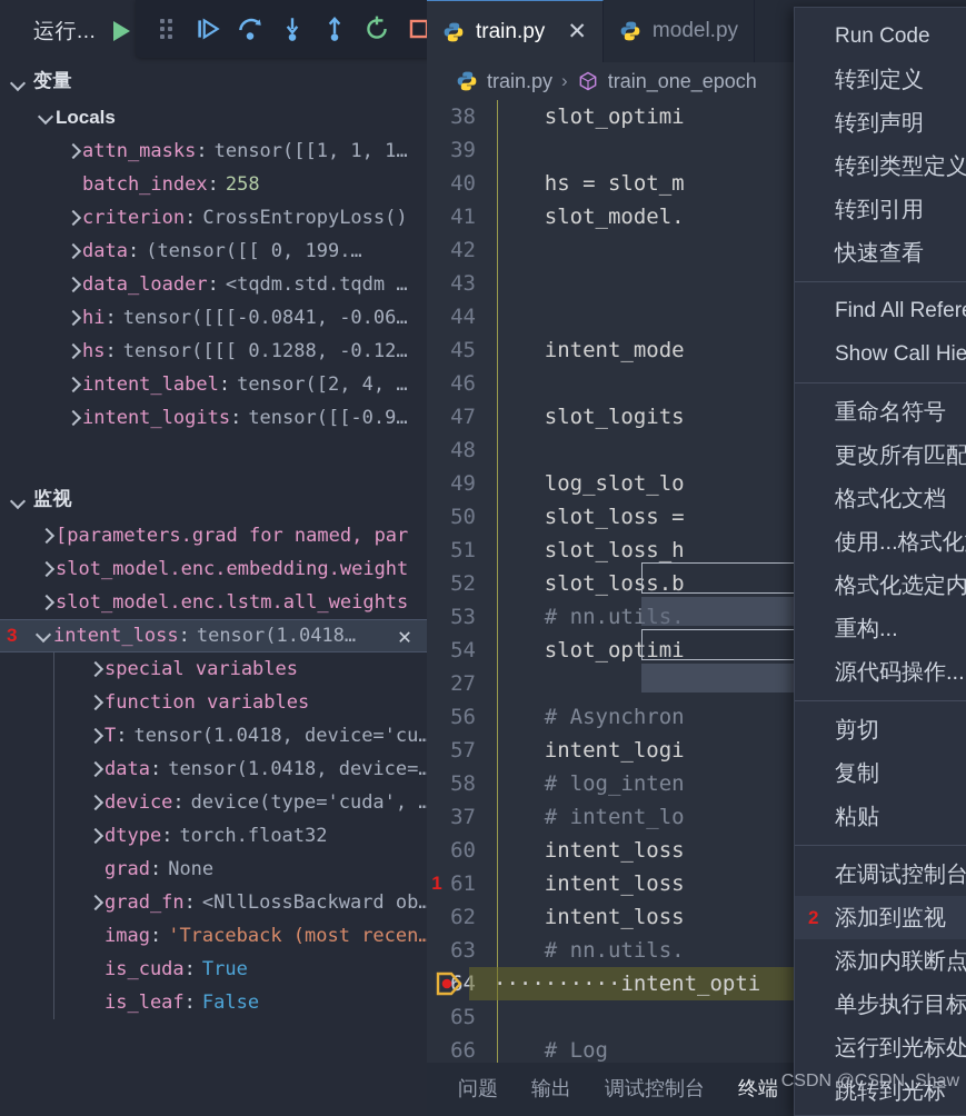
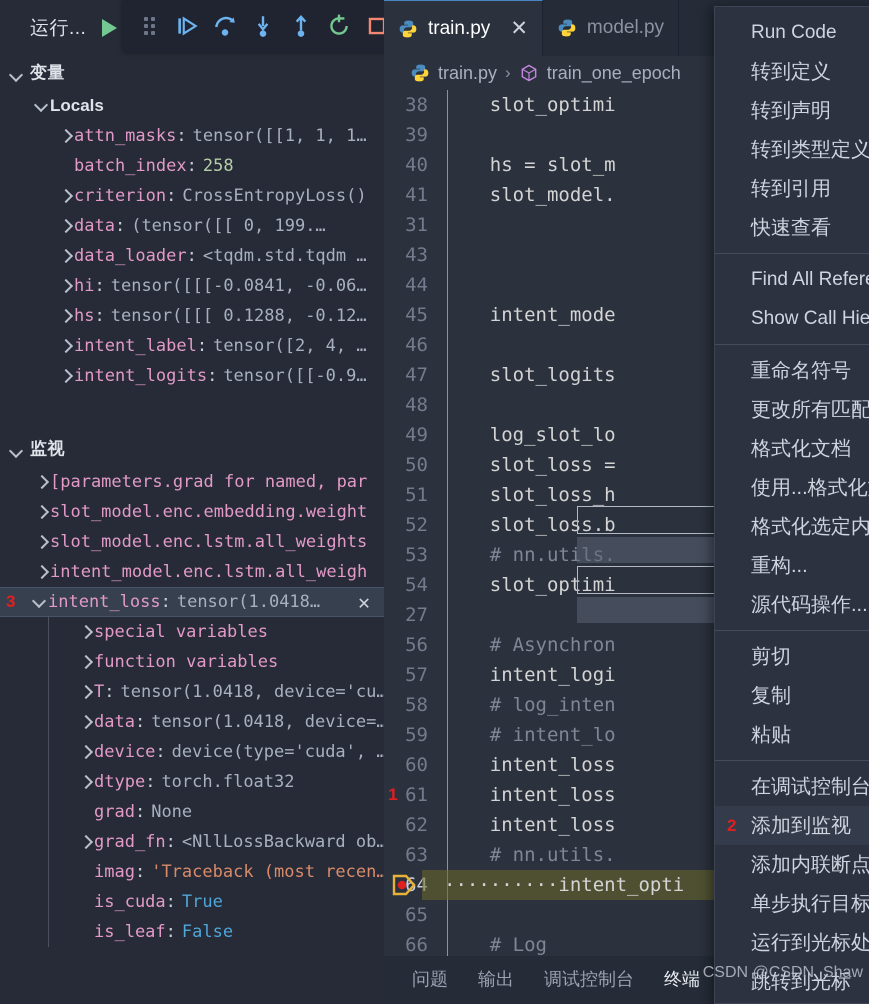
  运行...
  变量
  Locals
  attn_masks
  :
  tensor([[1, 1, 1…
  batch_index
  :
  258
  criterion
  :
  CrossEntropyLoss()
  data
  :
  (tensor([[ 0, 199.…
  data_loader
  :
  <tqdm.std.tqdm …
  hi
  :
  tensor([[[-0.0841, -0.06…
  hs
  :
  tensor([[[ 0.1288, -0.12…
  intent_label
  :
  tensor([2, 4, …
  intent_logits
  :
  tensor([[-0.9…
  监视
  [parameters.grad for named, par
  slot_model.enc.embedding.weight
  slot_model.enc.lstm.all_weights
+ intent_model.enc.lstm.all_weigh
  3
  intent_loss
  :
  tensor(1.0418…
  ✕
  special variables
  function variables
  T
  :
  tensor(1.0418, device='cu…
  data
  :
  tensor(1.0418, device=…
  device
  :
  device(type='cuda', …
  dtype
  :
  torch.float32
  grad
  :
  None
  grad_fn
  :
  <NllLossBackward ob…
  imag
  :
  'Traceback (most recen…
  is_cuda
  :
  True
  is_leaf
  :
  False
  train.py
  ✕
  model.py
  train.py
  ›
  train_one_epoch
  38
  slot_optimi
  39
  40
  hs = slot_m
  41
  slot_model.
- 42
+ 31
  43
  44
  45
  intent_mode
  46
  47
  slot_logits
  48
  49
  log_slot_lo
  50
  slot_loss =
  51
  slot_loss_h
  52
  slot_loss.b
  53
  # nn.utils.
  54
  slot_optimi
  27
  56
  # Asynchron
  57
  intent_logi
  58
  # log_inten
- 37
+ 59
  # intent_lo
  60
  intent_loss
  1
  61
  intent_loss
  62
  intent_loss
  63
  # nn.utils.
  64
  ··········intent_opti
  65
  66
  # Log
  问题
  输出
  调试控制台
  终端
  Run Code
  转到定义
  转到声明
  转到类型定义
  转到引用
  快速查看
  Find All Refer
  Show Call Hie
  重命名符号
  更改所有匹配
  格式化文档
  使用...格式化
  格式化选定内
  重构...
  源代码操作...
  剪切
  复制
  粘贴
  在调试控制台
  2
  添加到监视
  添加内联断点
  单步执行目标
  运行到光标处
  跳转到光标
  CSDN @CSDN_Shaw
